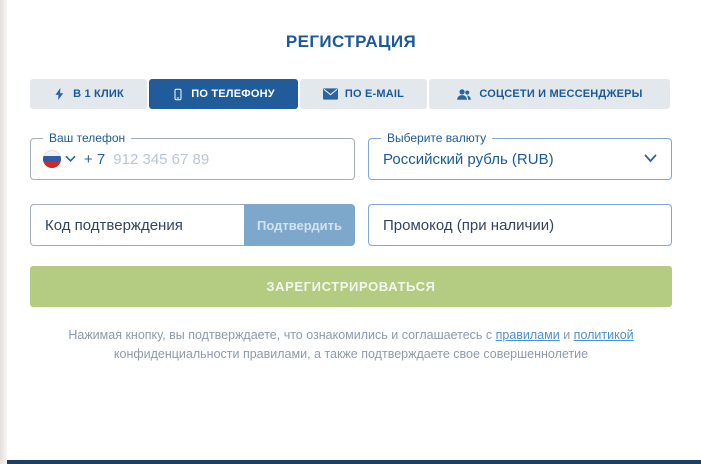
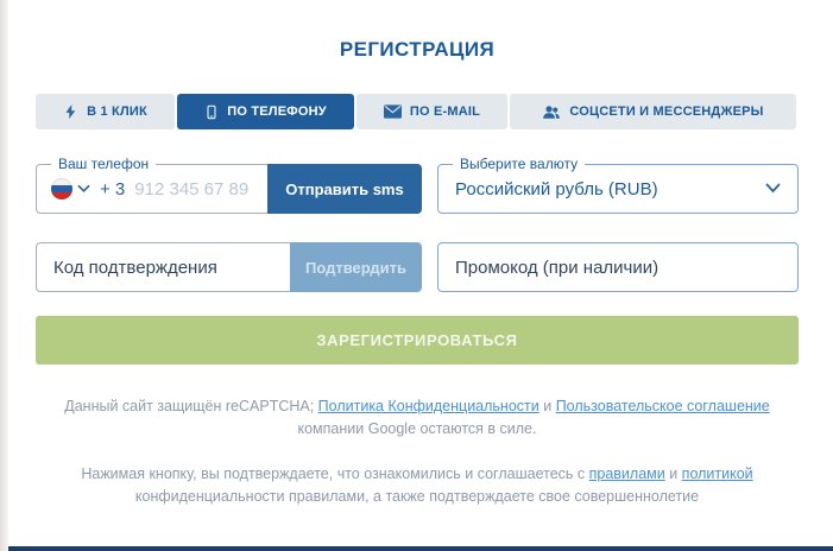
  РЕГИСТРАЦИЯ
  В 1 КЛИК
  ПО ТЕЛЕФОНУ
  ПО E-MAIL
  СОЦСЕТИ И МЕССЕНДЖЕРЫ
  Ваш телефон
- + 7
+ + 3
  912 345 67 89
+ Отправить sms
  Выберите валюту
  Российский рубль (RUB)
  Код подтверждения
  Подтвердить
  Промокод (при наличии)
  ЗАРЕГИСТРИРОВАТЬСЯ
+ Данный сайт защищён reCAPTCHA; Политика Конфиденциальности и Пользовательское соглашение компании Google остаются в силе.
  Нажимая кнопку, вы подтверждаете, что ознакомились и соглашаетесь с правилами и политикой конфиденциальности правилами, а также подтверждаете свое совершеннолетие
